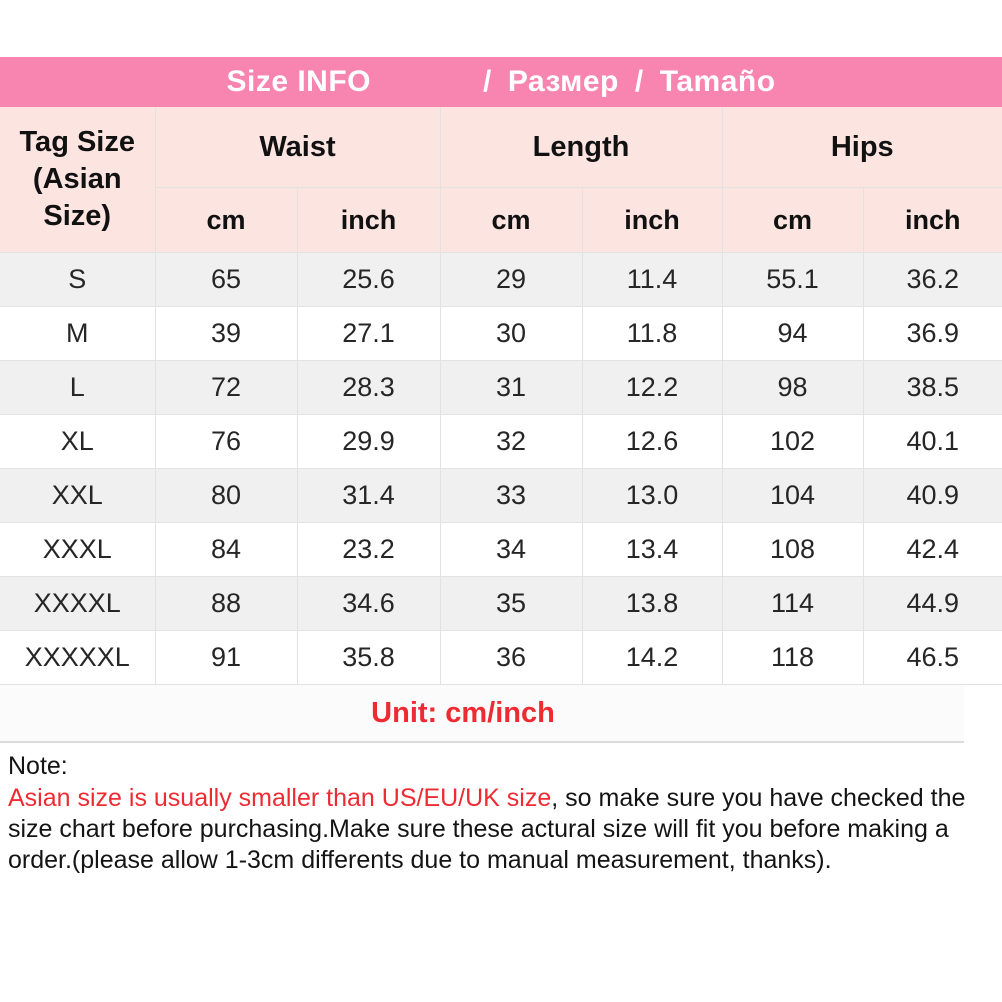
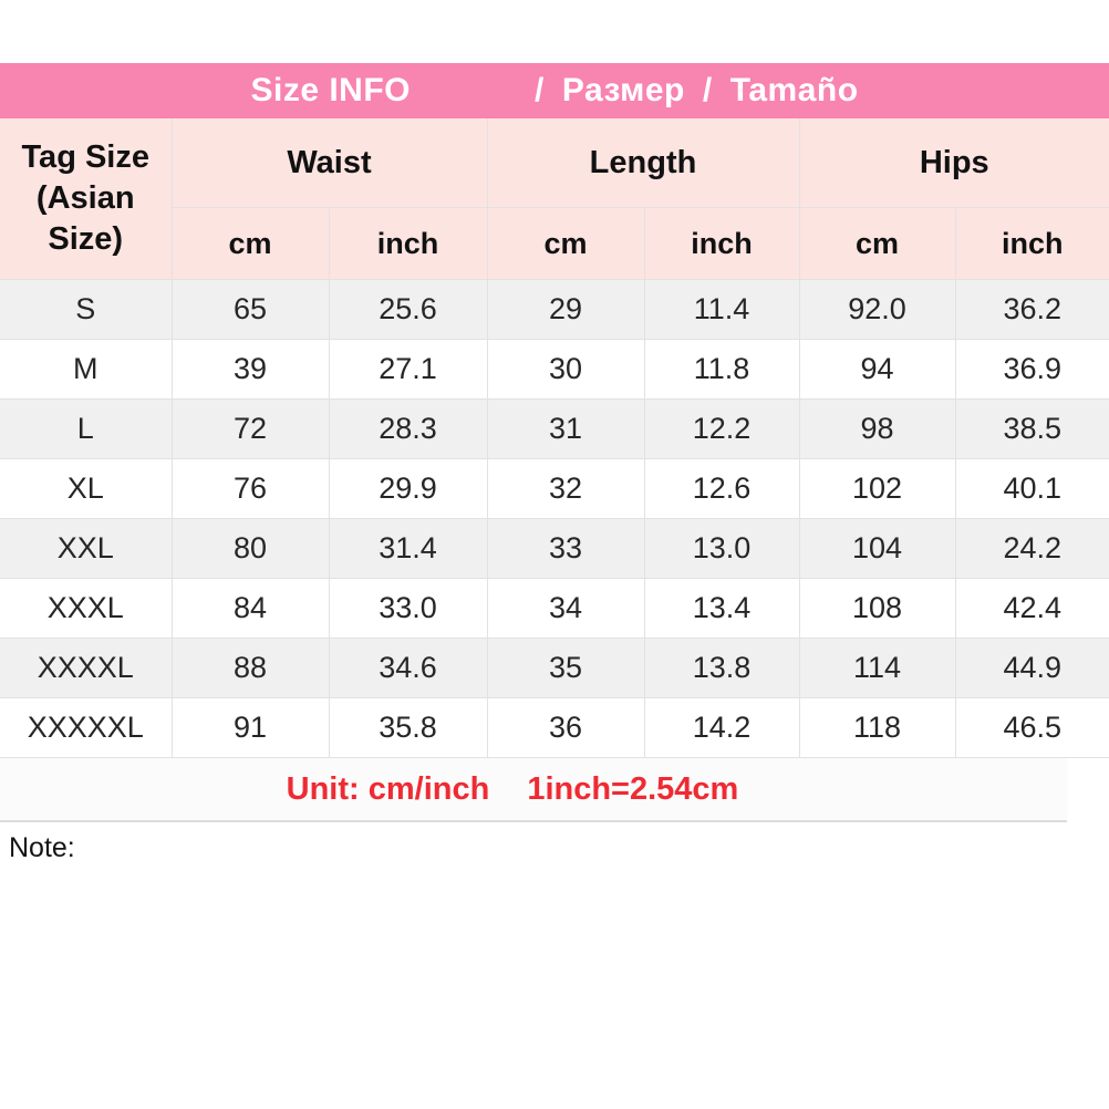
  Size INFO
  /
  Размер
  /
  Tamaño
  Tag Size (Asian Size)	Waist	Length	Hips
  cm	inch	cm	inch	cm	inch
- S	65	25.6	29	11.4	55.1	36.2
+ S	65	25.6	29	11.4	92.0	36.2
  M	39	27.1	30	11.8	94	36.9
  L	72	28.3	31	12.2	98	38.5
  XL	76	29.9	32	12.6	102	40.1
- XXL	80	31.4	33	13.0	104	40.9
+ XXL	80	31.4	33	13.0	104	24.2
- XXXL	84	23.2	34	13.4	108	42.4
+ XXXL	84	33.0	34	13.4	108	42.4
  XXXXL	88	34.6	35	13.8	114	44.9
  XXXXXL	91	35.8	36	14.2	118	46.5
  Unit: cm/inch
+ 1inch=2.54cm
  Note:
- Asian size is usually smaller than US/EU/UK size, so make sure you have checked the size chart before purchasing.Make sure these actural size will fit you before making a order.(please allow 1-3cm differents due to manual measurement, thanks).
